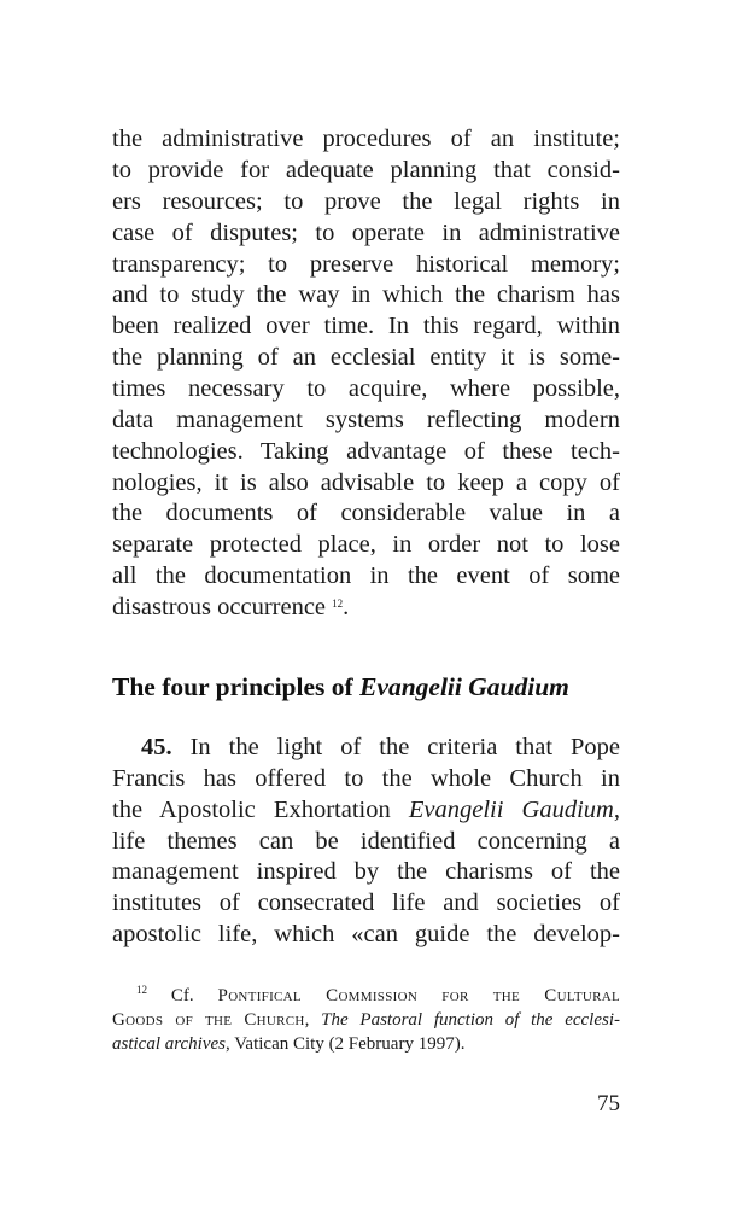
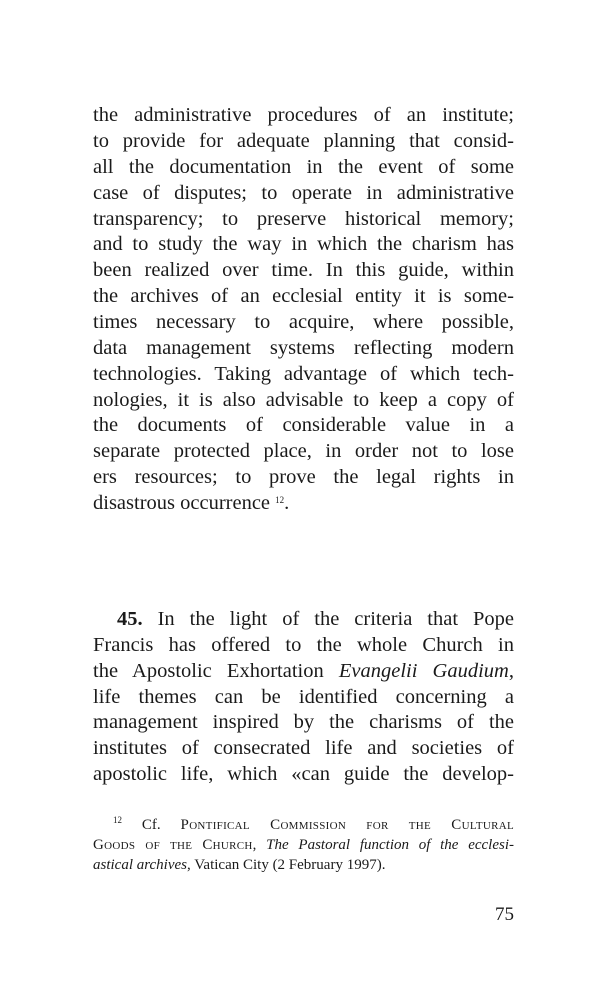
  the administrative procedures of an institute;
  to provide for adequate planning that consid-
- ers resources; to prove the legal rights in
+ all the documentation in the event of some
  case of disputes; to operate in administrative
  transparency; to preserve historical memory;
  and to study the way in which the charism has
- been realized over time. In this regard, within
+ been realized over time. In this guide, within
- the planning of an ecclesial entity it is some-
+ the archives of an ecclesial entity it is some-
  times necessary to acquire, where possible,
  data management systems reflecting modern
- technologies. Taking advantage of these tech-
+ technologies. Taking advantage of which tech-
  nologies, it is also advisable to keep a copy of
  the documents of considerable value in a
  separate protected place, in order not to lose
- all the documentation in the event of some
+ ers resources; to prove the legal rights in
  disastrous occurrence 12.
- The four principles of Evangelii Gaudium
  45. In the light of the criteria that Pope
  Francis has offered to the whole Church in
  the Apostolic Exhortation Evangelii Gaudium,
  life themes can be identified concerning a
  management inspired by the charisms of the
  institutes of consecrated life and societies of
  apostolic life, which «can guide the develop-
  12 Cf. Pontifical Commission for the Cultural
  Goods of the Church, The Pastoral function of the ecclesi-
  astical archives, Vatican City (2 February 1997).
  75
